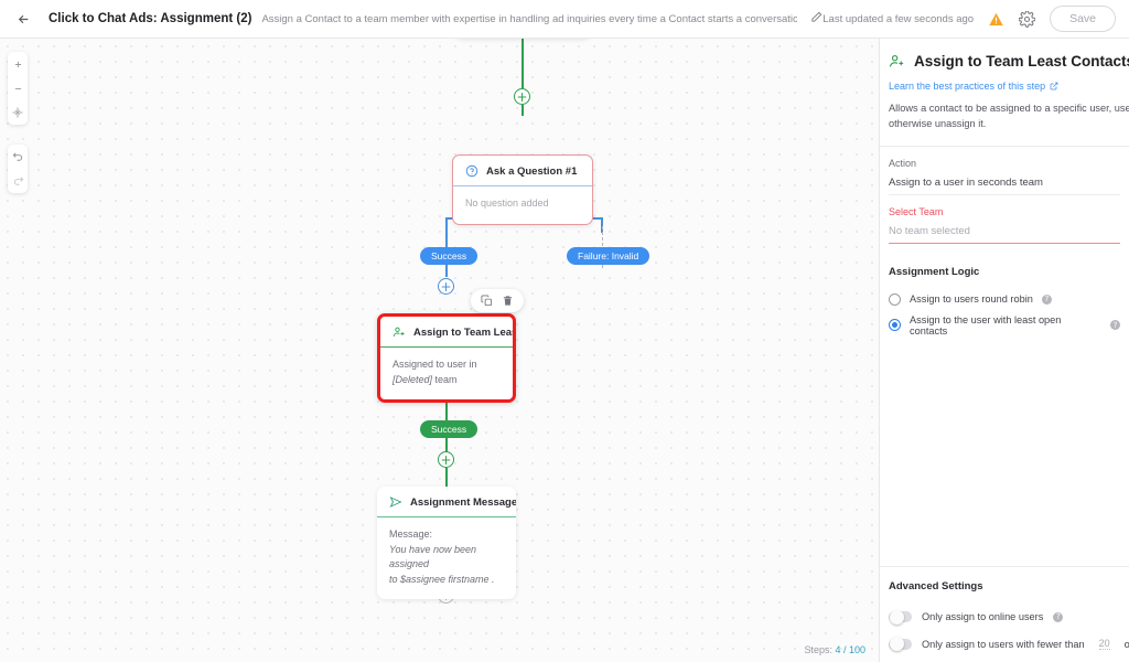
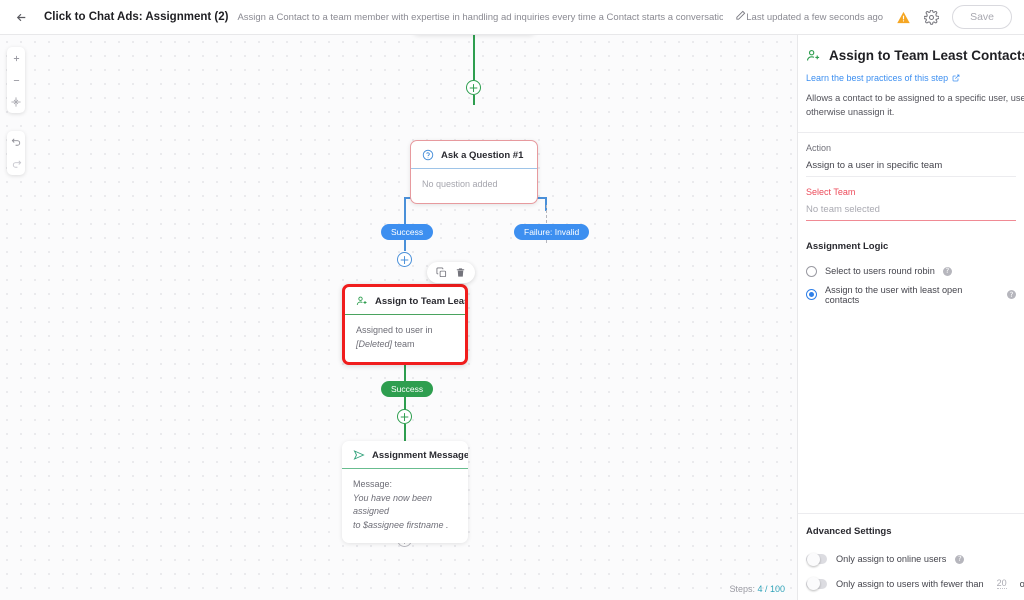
  Click to Chat Ads: Assignment (2)
  Assign a Contact to a team member with expertise in handling ad inquiries every time a Contact starts a conversatio
  Last updated a few seconds ago
  Save
  +
  +
  +
  Success
  Failure: Invalid
  Success
  Ask a Question #1
  No question added
  Assign to Team Lea
  Assigned to user in [Deleted] team
  Assignment Message
  Message:
  You have now been assigned
  to $assignee firstname .
  Steps: 4 / 100
  Assign to Team Least Contact
  Learn the best practices of this step
  Allows a contact to be assigned to a specific user, use
  otherwise unassign it.
  Action
- Assign to a user in seconds team
+ Assign to a user in specific team
  Select Team
  No team selected
  Assignment Logic
- Assign to users round robin
+ Select to users round robin
  ?
  Assign to the user with least open contacts
  ?
  Advanced Settings
  Only assign to online users
  ?
  Only assign to users with fewer than
  20
